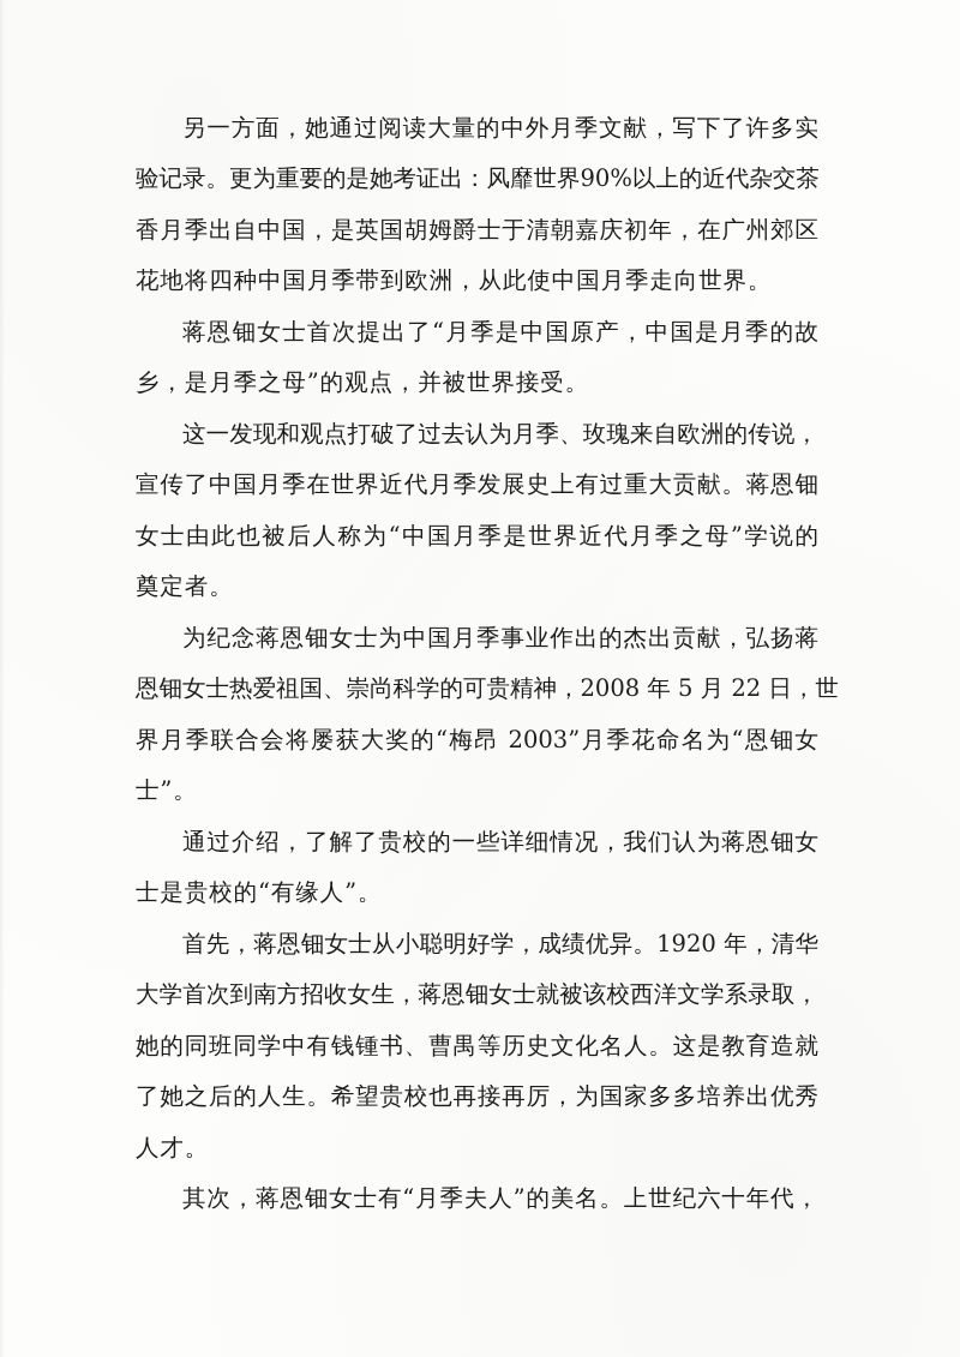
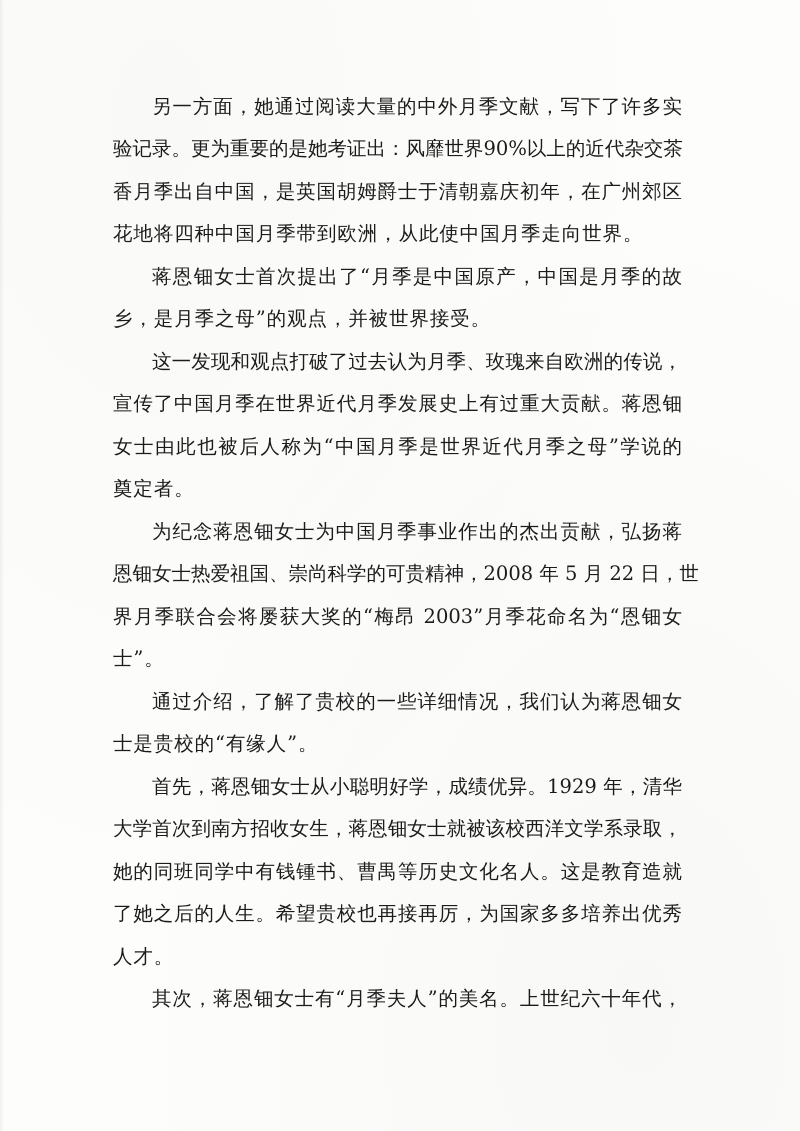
  另一方面，她通过阅读大量的中外月季文献，写下了许多实
  验记录。更为重要的是她考证出：风靡世界90%以上的近代杂交茶
  香月季出自中国，是英国胡姆爵士于清朝嘉庆初年，在广州郊区
  花地将四种中国月季带到欧洲，从此使中国月季走向世界。
  蒋恩钿女士首次提出了“月季是中国原产，中国是月季的故
  乡，是月季之母”的观点，并被世界接受。
  这一发现和观点打破了过去认为月季、玫瑰来自欧洲的传说，
  宣传了中国月季在世界近代月季发展史上有过重大贡献。蒋恩钿
  女士由此也被后人称为“中国月季是世界近代月季之母”学说的
  奠定者。
  为纪念蒋恩钿女士为中国月季事业作出的杰出贡献，弘扬蒋
  恩钿女士热爱祖国、崇尚科学的可贵精神，2008 年 5 月 22 日，世
  界月季联合会将屡获大奖的“梅昂 2003”月季花命名为“恩钿女
  士”。
  通过介绍，了解了贵校的一些详细情况，我们认为蒋恩钿女
  士是贵校的“有缘人”。
- 首先，蒋恩钿女士从小聪明好学，成绩优异。1920 年，清华
+ 首先，蒋恩钿女士从小聪明好学，成绩优异。1929 年，清华
  大学首次到南方招收女生，蒋恩钿女士就被该校西洋文学系录取，
  她的同班同学中有钱锺书、曹禺等历史文化名人。这是教育造就
  了她之后的人生。希望贵校也再接再厉，为国家多多培养出优秀
  人才。
  其次，蒋恩钿女士有“月季夫人”的美名。上世纪六十年代，
